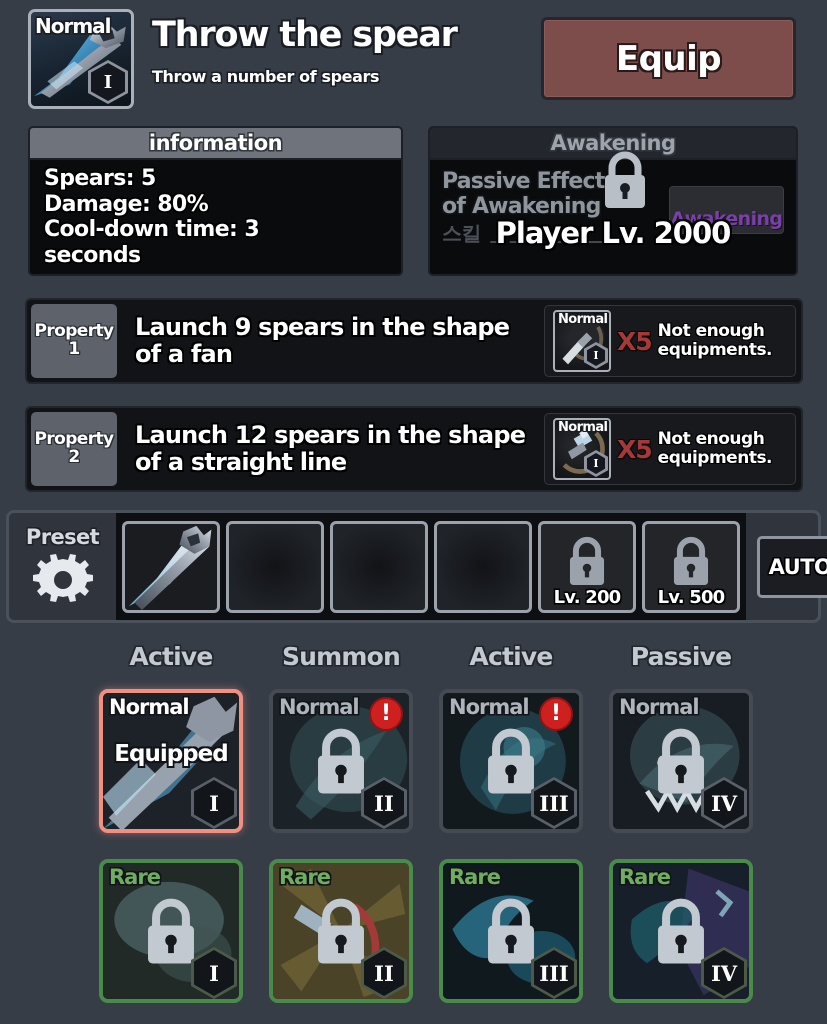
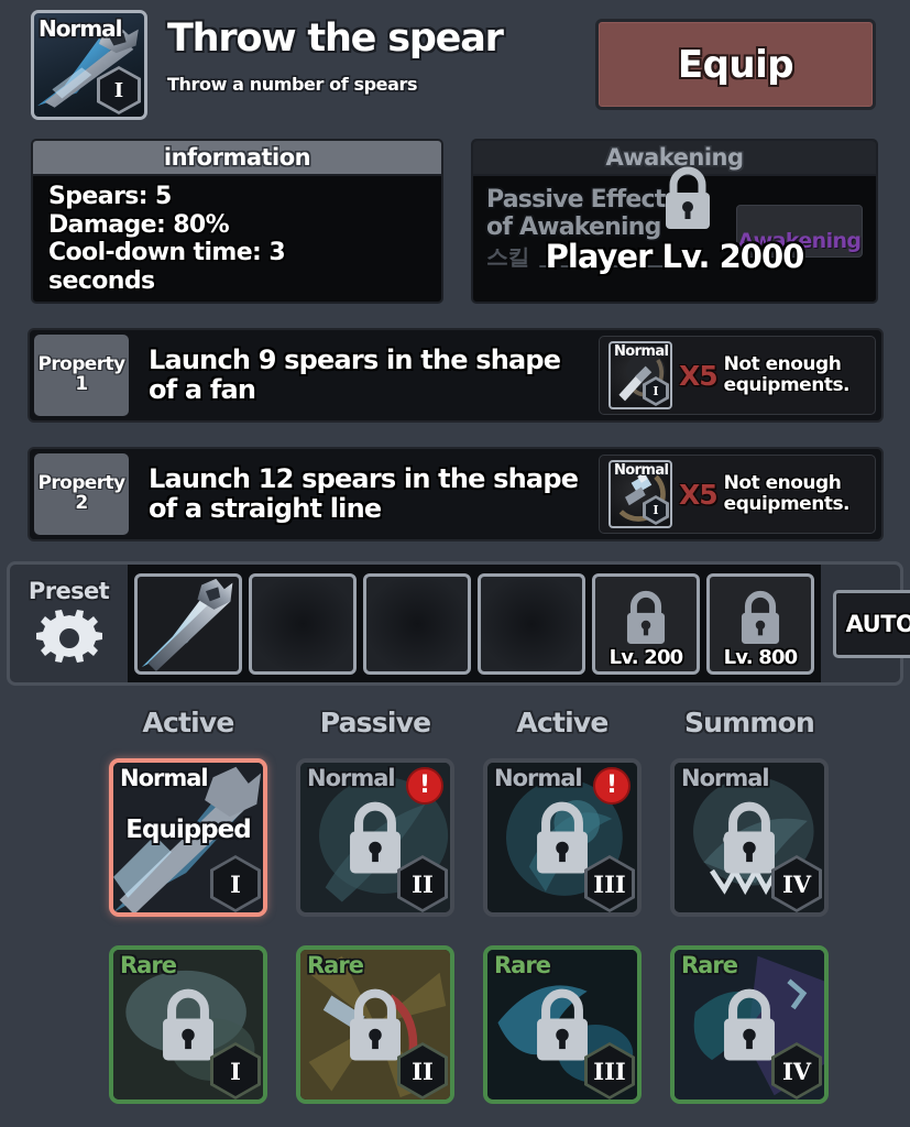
  Normal
  I
  Throw the spear
  Throw a number of spears
  Equip
  information
  Spears: 5
  Damage: 80%
  Cool-down time: 3
  seconds
  Awakening
  Passive Effect
  of Awakening
  스킬 ＿＿＿＿＿＿
  Awakening
  Player Lv. 2000
  Property
  1
  Launch 9 spears in the shape of a fan
  Normal
  I
  X5
  Not enough equipments.
  Property
  2
  Launch 12 spears in the shape of a straight line
  Normal
  I
  X5
  Not enough equipments.
  Preset
  Lv. 200
- Lv. 500
+ Lv. 800
  AUTO
  Active
- Summon
+ Passive
  Active
- Passive
+ Summon
  Normal
  Equipped
  I
  Normal
  !
  II
  Normal
  !
  III
  Normal
  IV
  Rare
  I
  Rare
  II
  Rare
  III
  Rare
  IV
